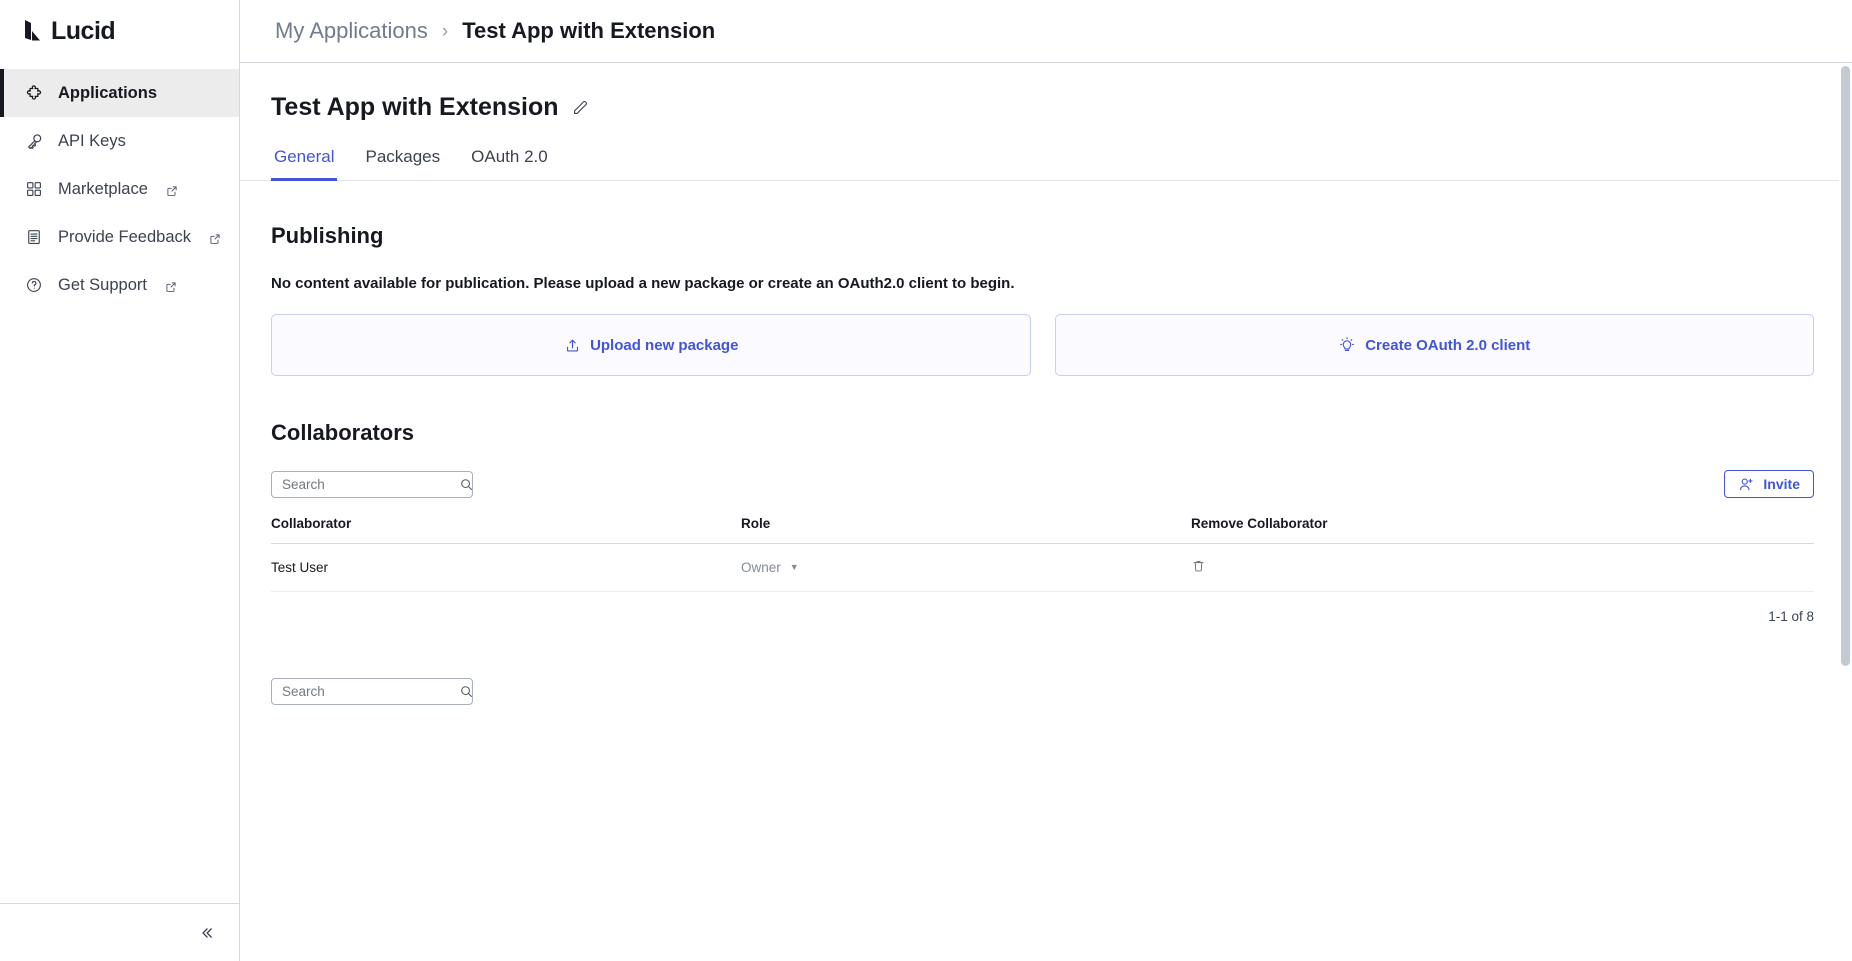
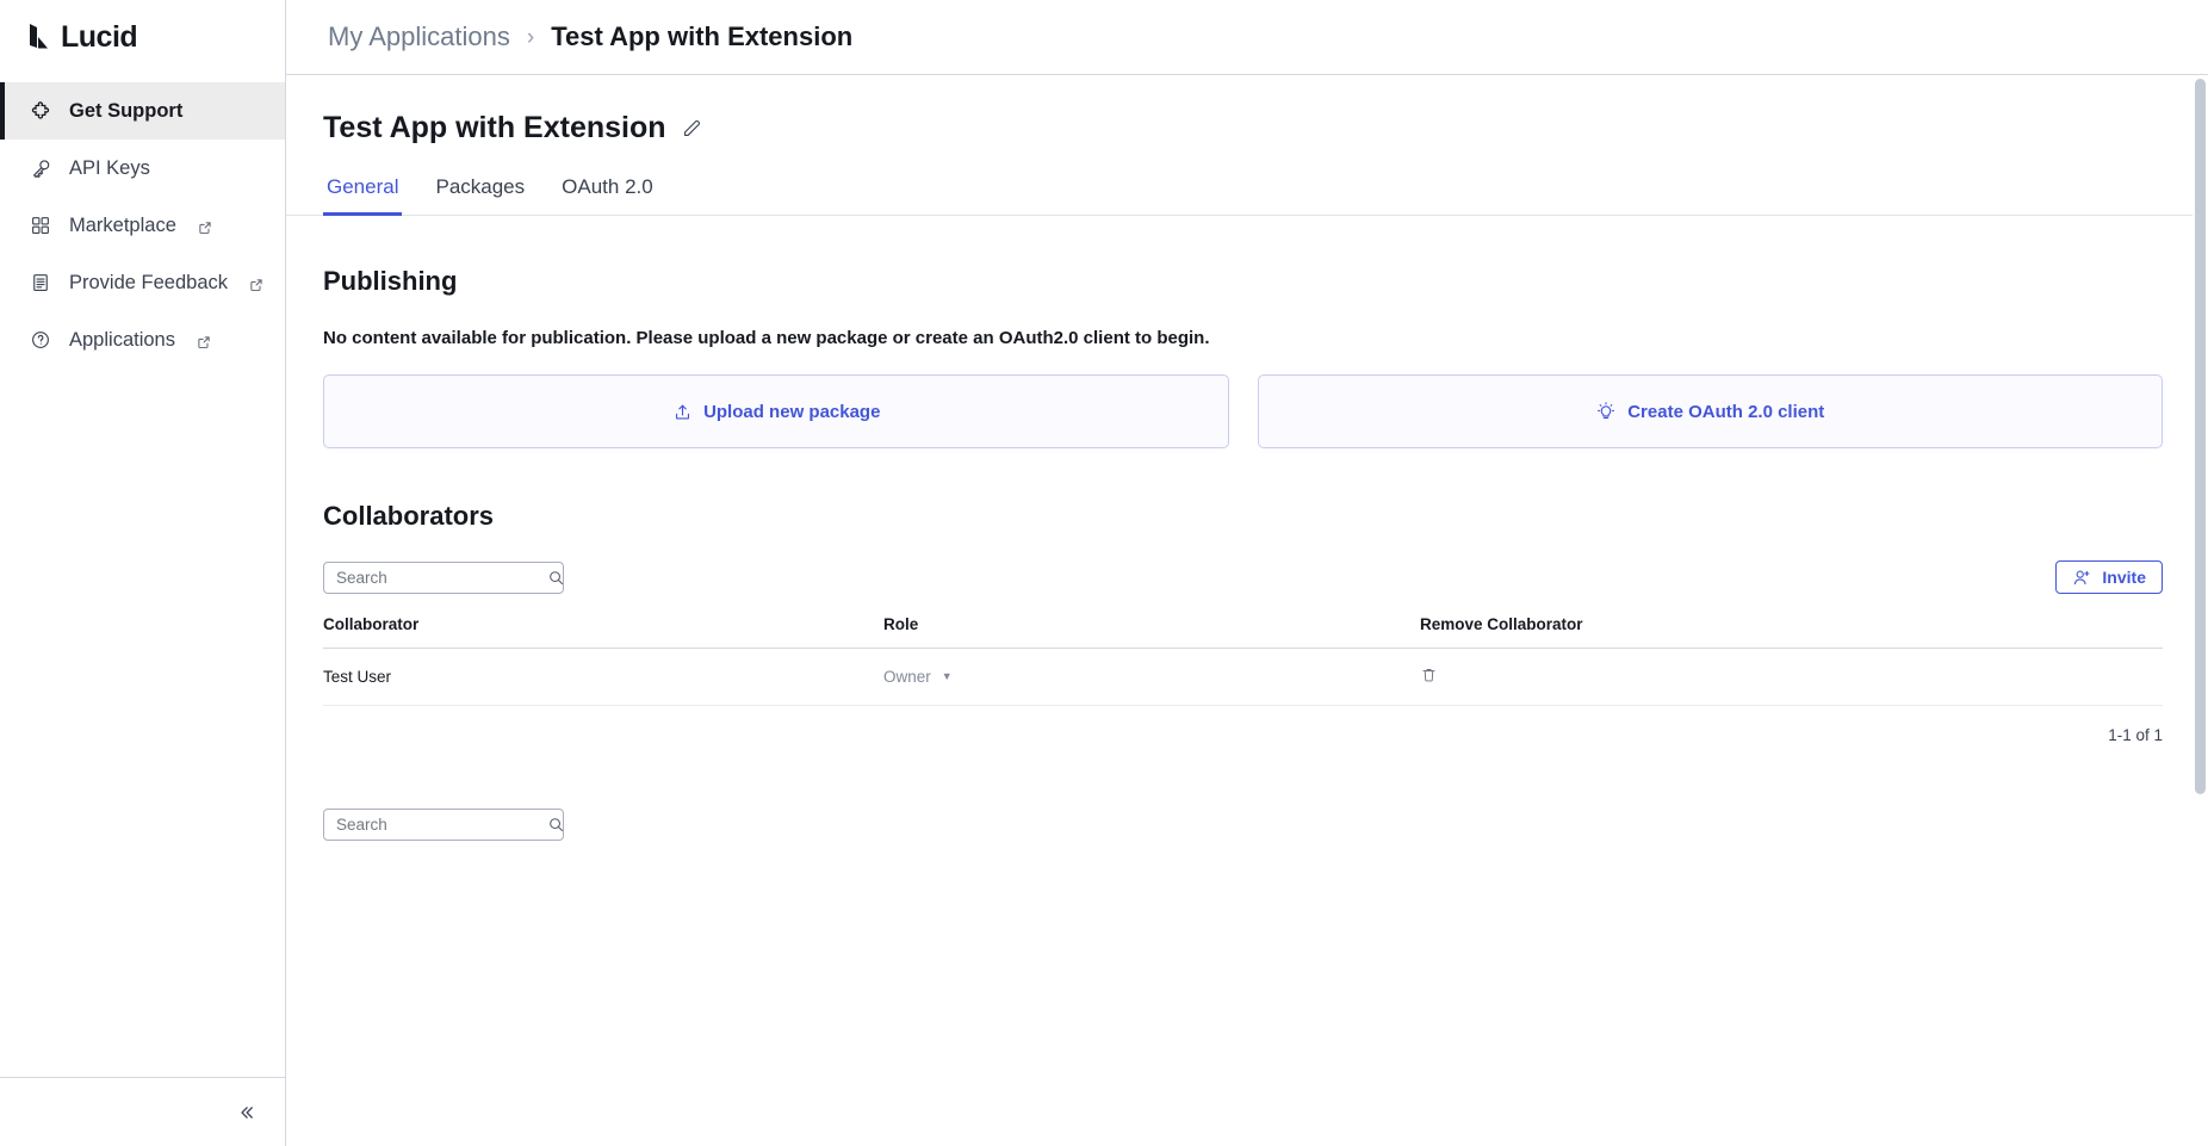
  Lucid
- Applications
+ Get Support
  API Keys
  Marketplace
  Provide Feedback
- Get Support
+ Applications
  My Applications
  ›
  Test App with Extension
  Test App with Extension
  General
  Packages
  OAuth 2.0
  Publishing
  No content available for publication. Please upload a new package or create an OAuth2.0 client to begin.
  Upload new package
  Create OAuth 2.0 client
  Collaborators
  Search
  Invite
  Collaborator	Role	Remove Collaborator
  Test User	Owner ▼
- 1-1 of 8
+ 1-1 of 1
  Search
